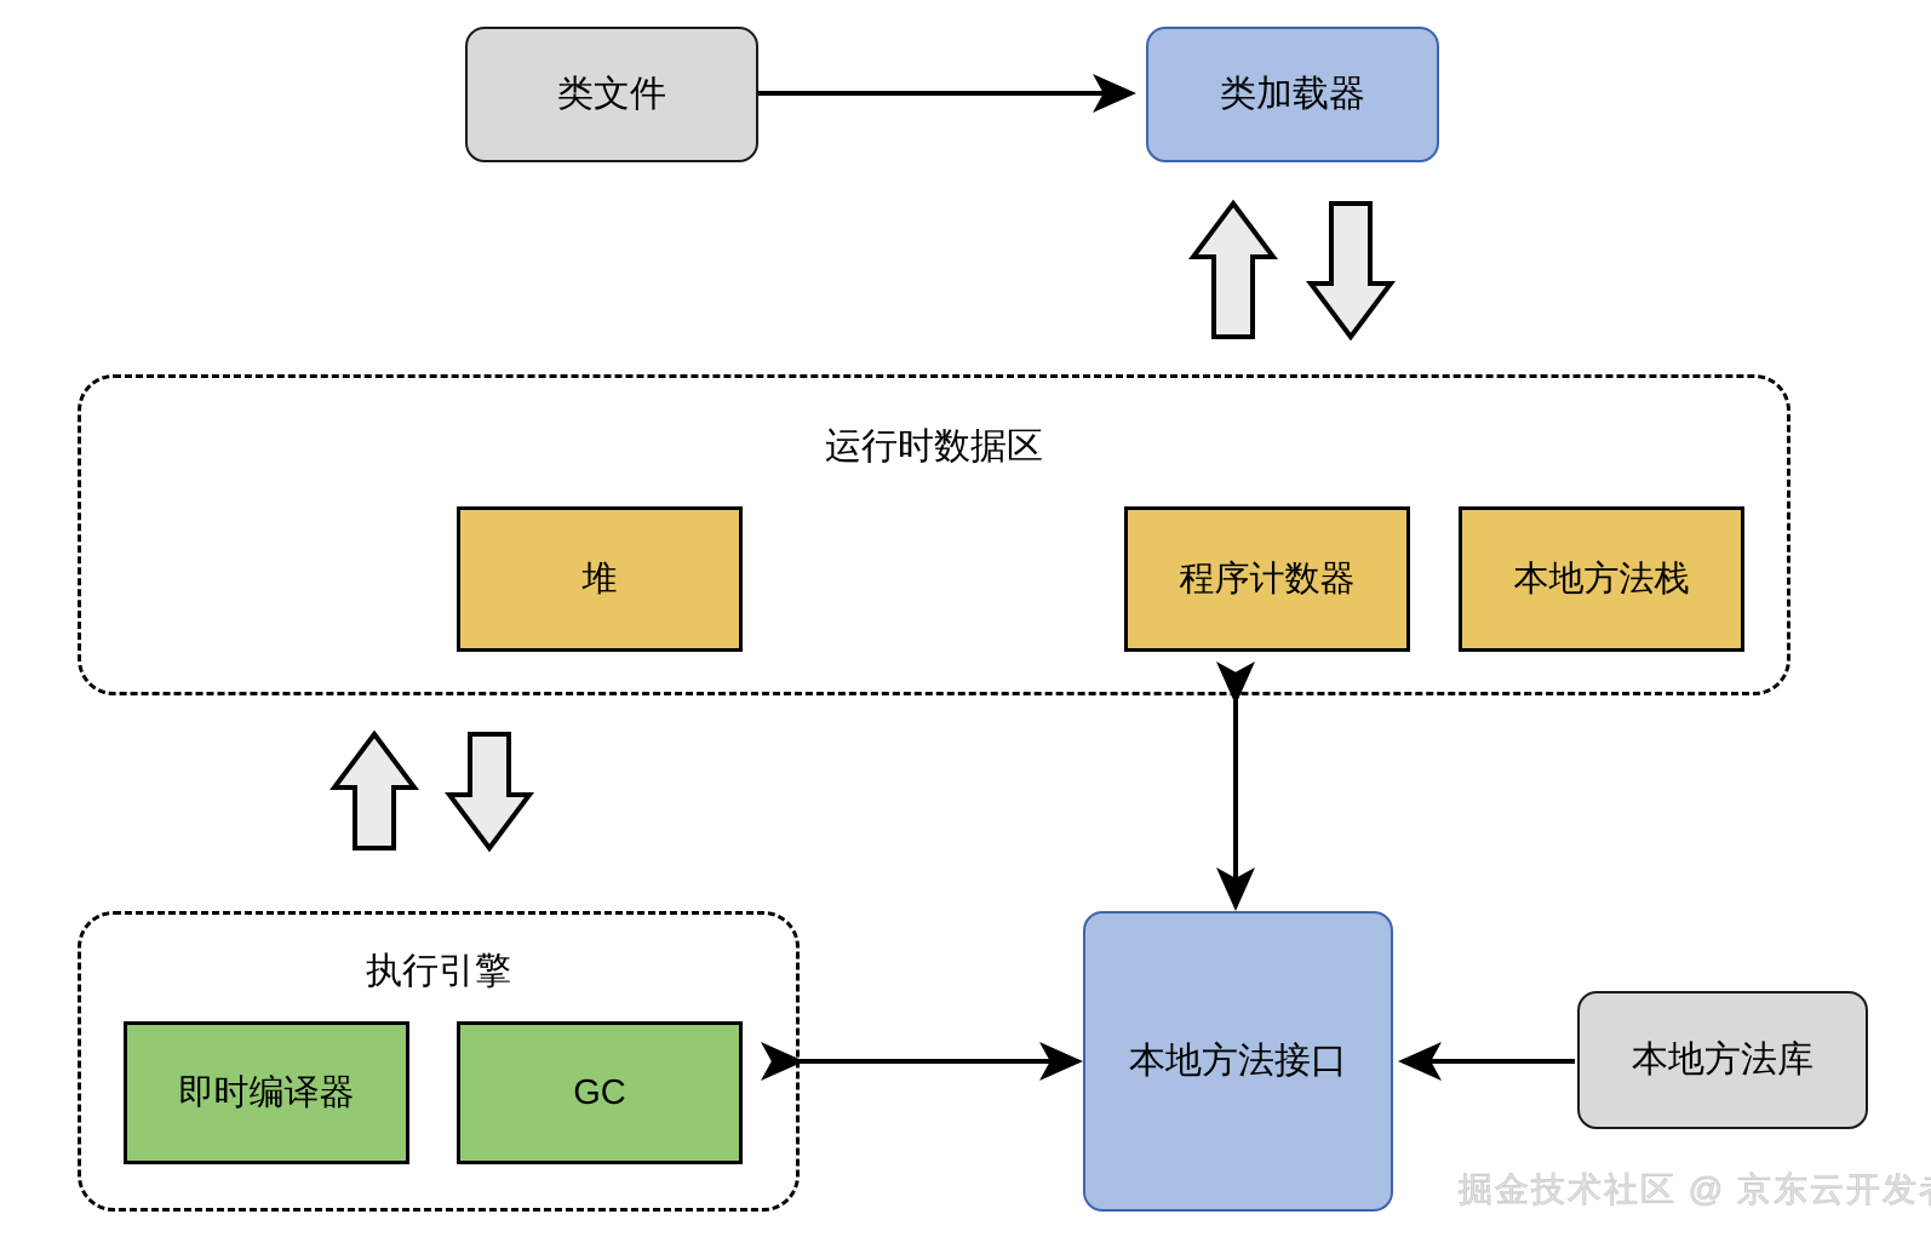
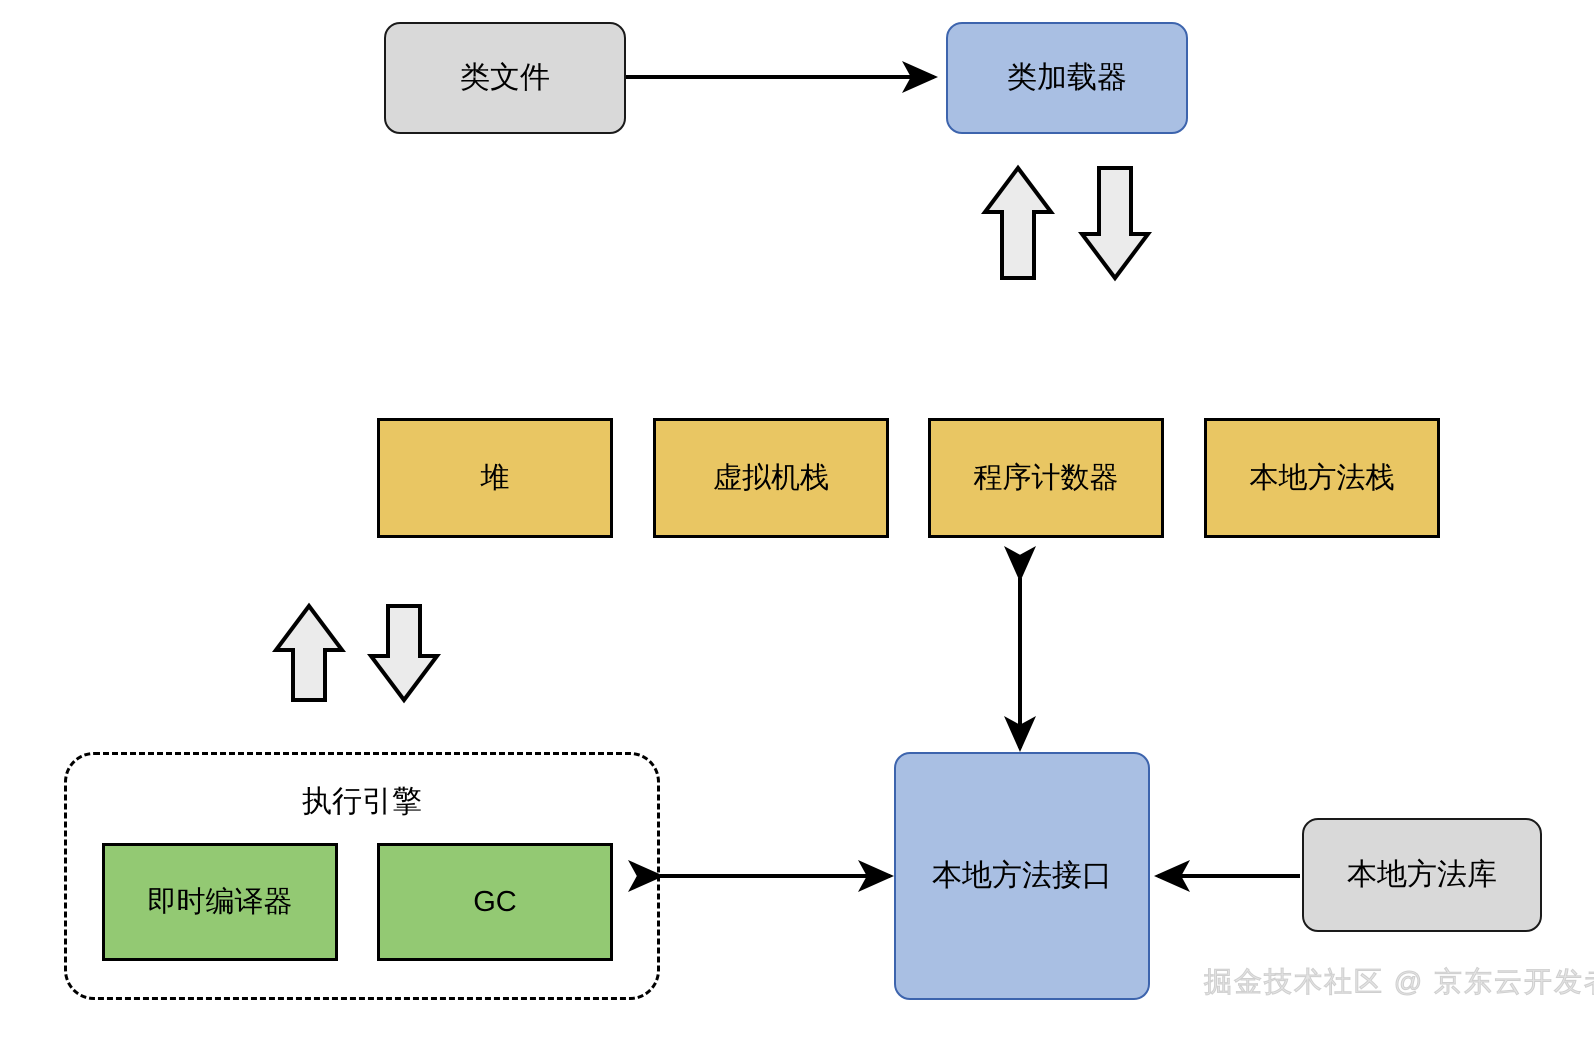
  类文件
  类加载器
- 运行时数据区
  堆
+ 虚拟机栈
  程序计数器
  本地方法栈
  执行引擎
  即时编译器
  GC
  本地方法接口
  本地方法库
  掘金技术社区 @ 京东云开发
